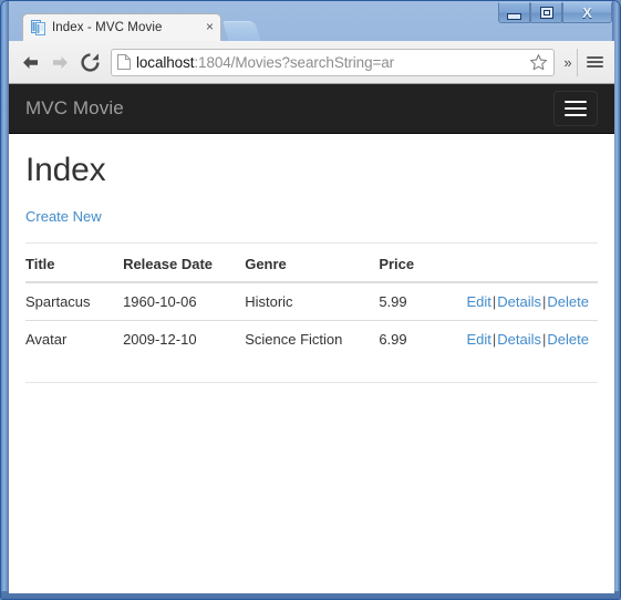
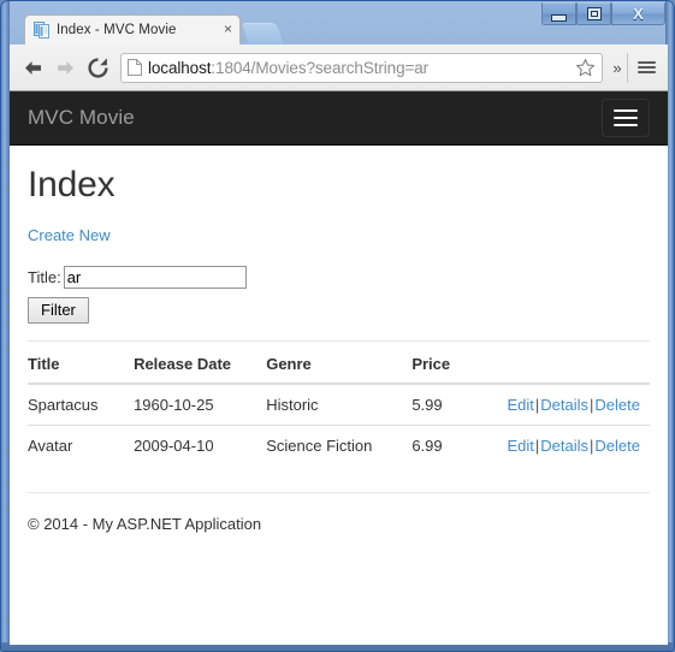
  X
  Index - MVC Movie
  ×
  localhost:1804/Movies?searchString=ar
  »
  MVC Movie
  Index
  Create New
+ Title:
+ ar
+ Filter
  Title	Release Date	Genre	Price
- Spartacus	1960-10-06	Historic	5.99	Edit|Details|Delete
+ Spartacus	1960-10-25	Historic	5.99	Edit|Details|Delete
- Avatar	2009-12-10	Science Fiction	6.99	Edit|Details|Delete
+ Avatar	2009-04-10	Science Fiction	6.99	Edit|Details|Delete
+ © 2014 - My ASP.NET Application
